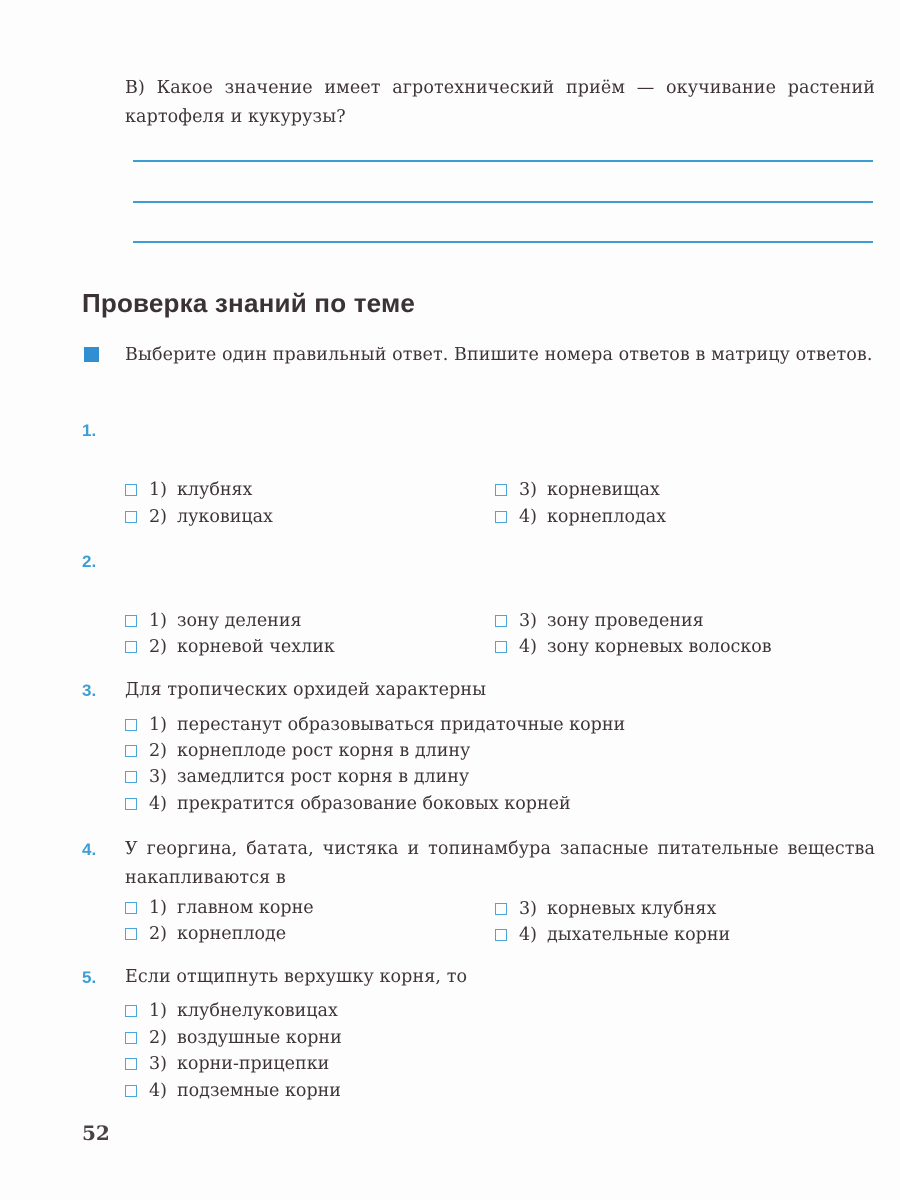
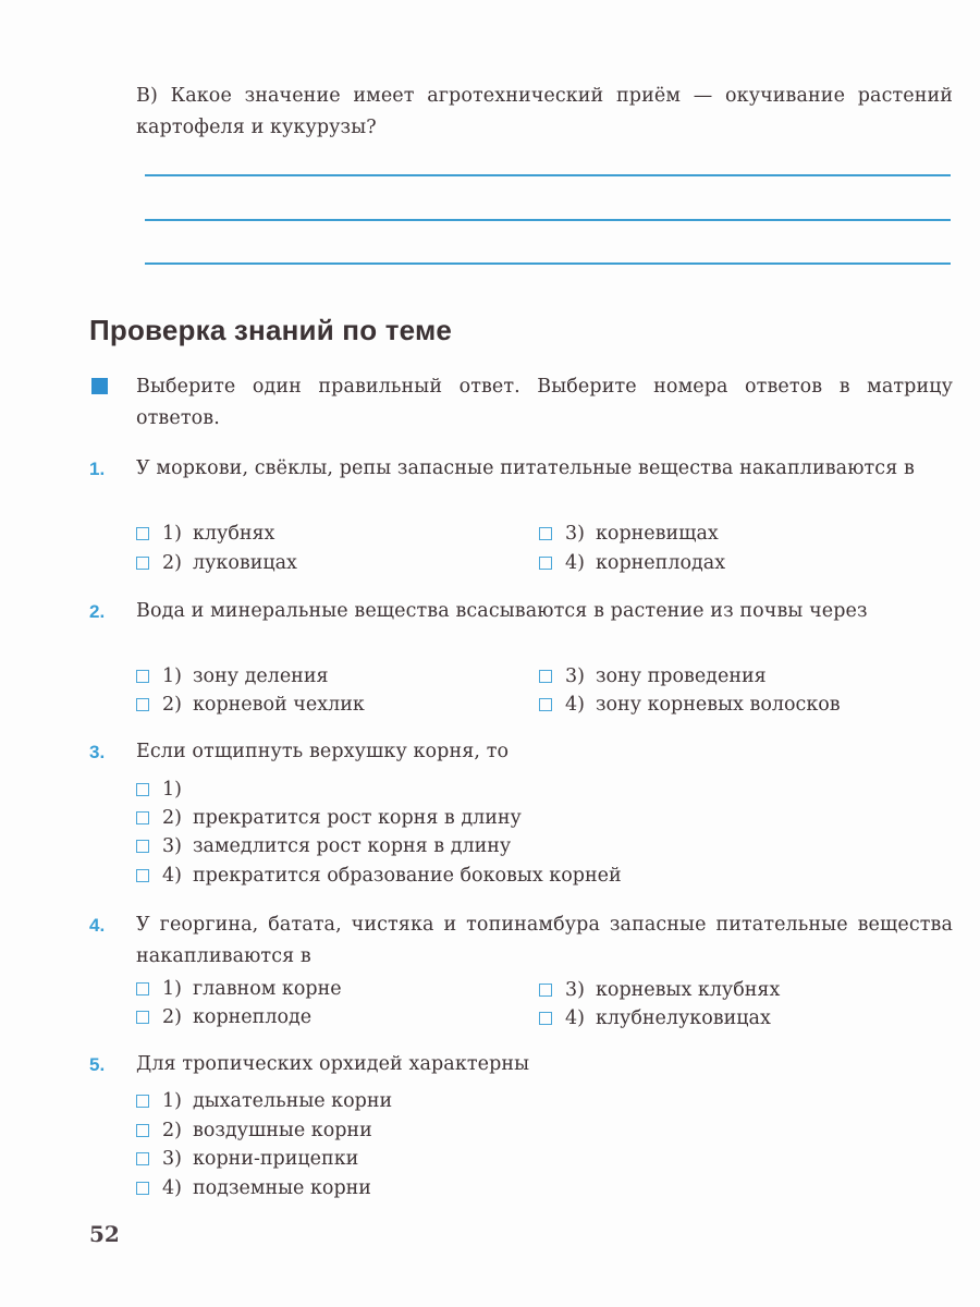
  В) Какое значение имеет агротехнический приём — окучивание растений картофеля и кукурузы?
  Проверка знаний по теме
- Выберите один правильный ответ. Впишите номера ответов в матрицу ответов.
+ Выберите один правильный ответ. Выберите номера ответов в матрицу ответов.
  1.
+ У моркови, свёклы, репы запасные питательные вещества накапливаются в
  1)
  клубнях
  2)
  луковицах
  3)
  корневищах
  4)
  корнеплодах
  2.
+ Вода и минеральные вещества всасываются в растение из почвы через
  1)
  зону деления
  2)
  корневой чехлик
  3)
  зону проведения
  4)
  зону корневых волосков
  3.
- Для тропических орхидей характерны
+ Если отщипнуть верхушку корня, то
  1)
- перестанут образовываться придаточные корни
  2)
- корнеплоде рост корня в длину
+ прекратится рост корня в длину
  3)
  замедлится рост корня в длину
  4)
  прекратится образование боковых корней
  4.
  У георгина, батата, чистяка и топинамбура запасные питательные вещества накапливаются в
  1)
  главном корне
  2)
  корнеплоде
  3)
  корневых клубнях
  4)
- дыхательные корни
+ клубнелуковицах
  5.
- Если отщипнуть верхушку корня, то
+ Для тропических орхидей характерны
  1)
- клубнелуковицах
+ дыхательные корни
  2)
  воздушные корни
  3)
  корни-прицепки
  4)
  подземные корни
  52
